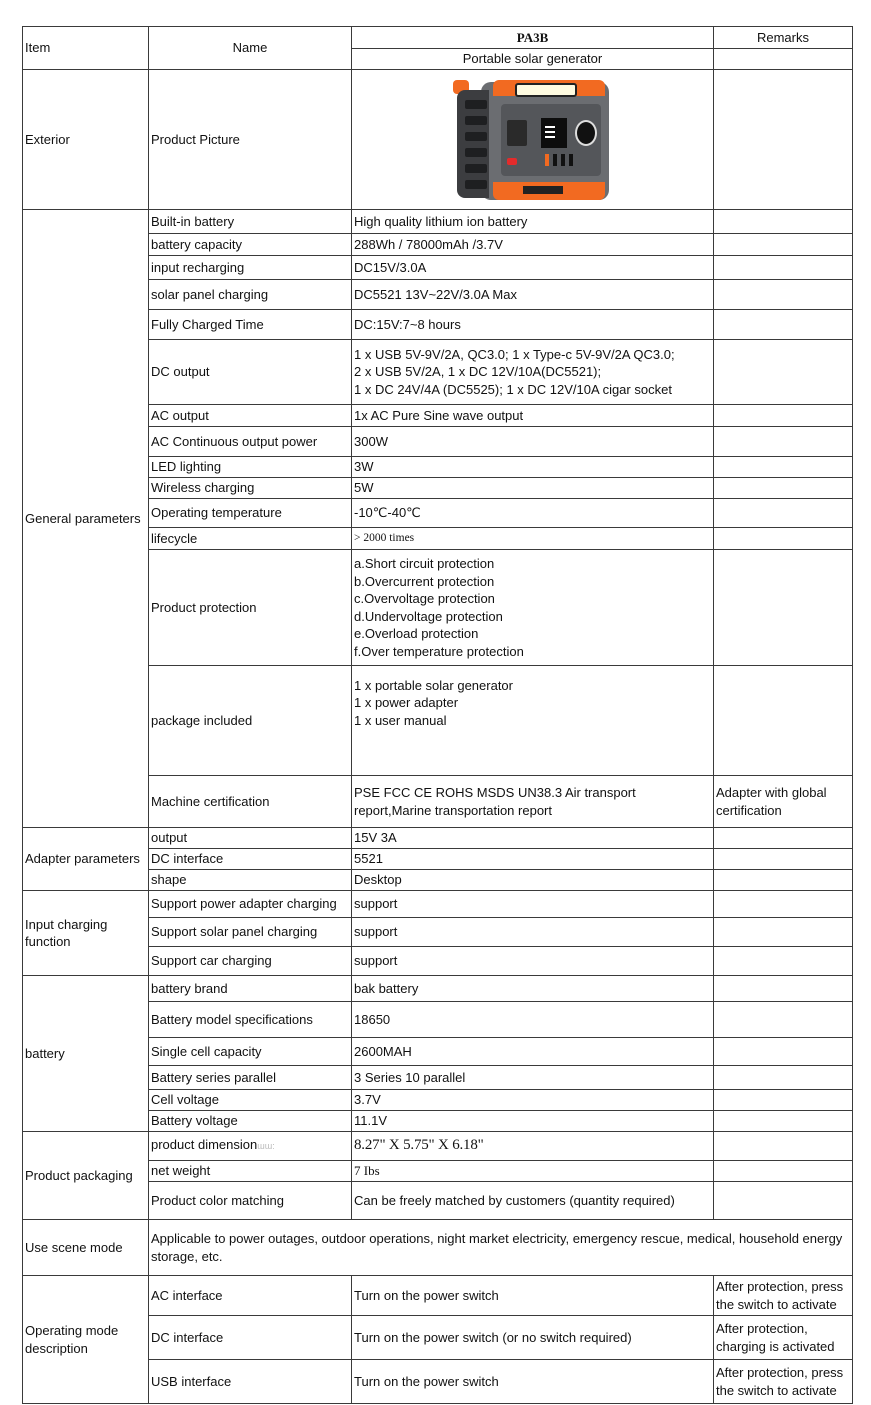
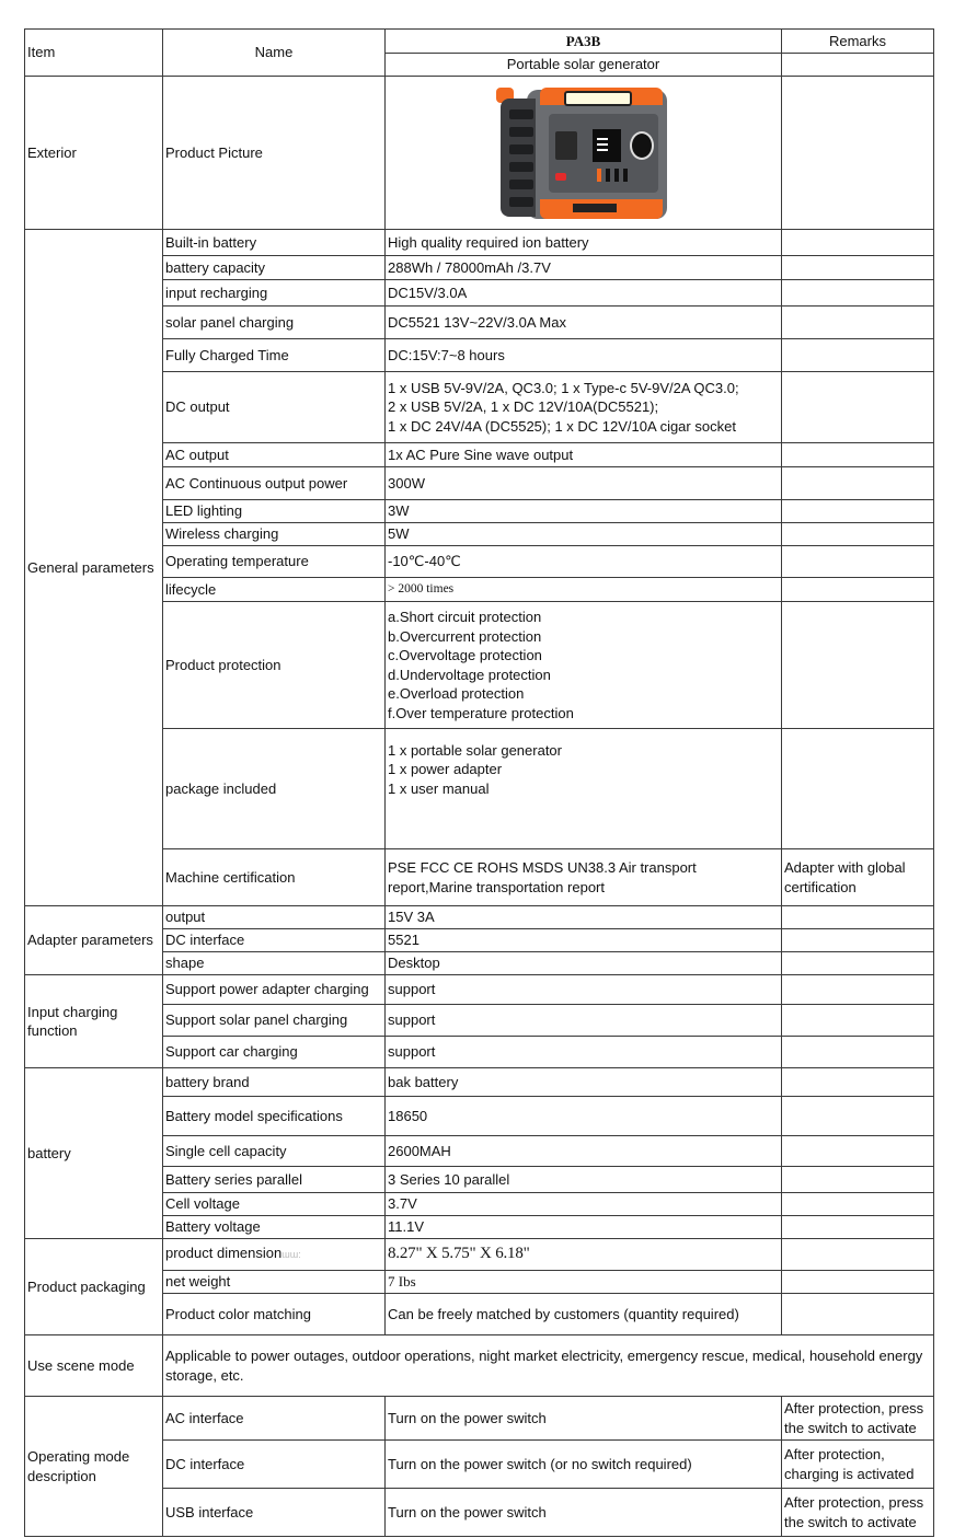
  Item	Name	PA3B	Remarks
  Portable solar generator
  Exterior	Product Picture
- General parameters	Built-in battery	High quality lithium ion battery
+ General parameters	Built-in battery	High quality required ion battery
  battery capacity	288Wh / 78000mAh /3.7V
  input recharging	DC15V/3.0A
  solar panel charging	DC5521 13V~22V/3.0A Max
  Fully Charged Time	DC:15V:7~8 hours
  DC output	1 x USB 5V-9V/2A, QC3.0; 1 x Type-c 5V-9V/2A QC3.0; 2 x USB 5V/2A, 1 x DC 12V/10A(DC5521); 1 x DC 24V/4A (DC5525); 1 x DC 12V/10A cigar socket
  AC output	1x AC Pure Sine wave output
  AC Continuous output power	300W
  LED lighting	3W
  Wireless charging	5W
  Operating temperature	-10℃-40℃
  lifecycle	> 2000 times
  Product protection	a.Short circuit protection b.Overcurrent protection c.Overvoltage protection d.Undervoltage protection e.Overload protection f.Over temperature protection
  package included	1 x portable solar generator 1 x power adapter 1 x user manual
  Machine certification	PSE FCC CE ROHS MSDS UN38.3 Air transport report,Marine transportation report	Adapter with global certification
  Adapter parameters	output	15V 3A
  DC interface	5521
  shape	Desktop
  Input charging function	Support power adapter charging	support
  Support solar panel charging	support
  Support car charging	support
  battery	battery brand	bak battery
  Battery model specifications	18650
  Single cell capacity	2600MAH
  Battery series parallel	3 Series 10 parallel
  Cell voltage	3.7V
  Battery voltage	11.1V
  Product packaging	product dimensionɯɯ:	8.27" X 5.75" X 6.18"
  net weight	7 Ibs
  Product color matching	Can be freely matched by customers (quantity required)
  Use scene mode	Applicable to power outages, outdoor operations, night market electricity, emergency rescue, medical, household energy storage, etc.
  Operating mode description	AC interface	Turn on the power switch	After protection, press the switch to activate
  DC interface	Turn on the power switch (or no switch required)	After protection, charging is activated
  USB interface	Turn on the power switch	After protection, press the switch to activate
